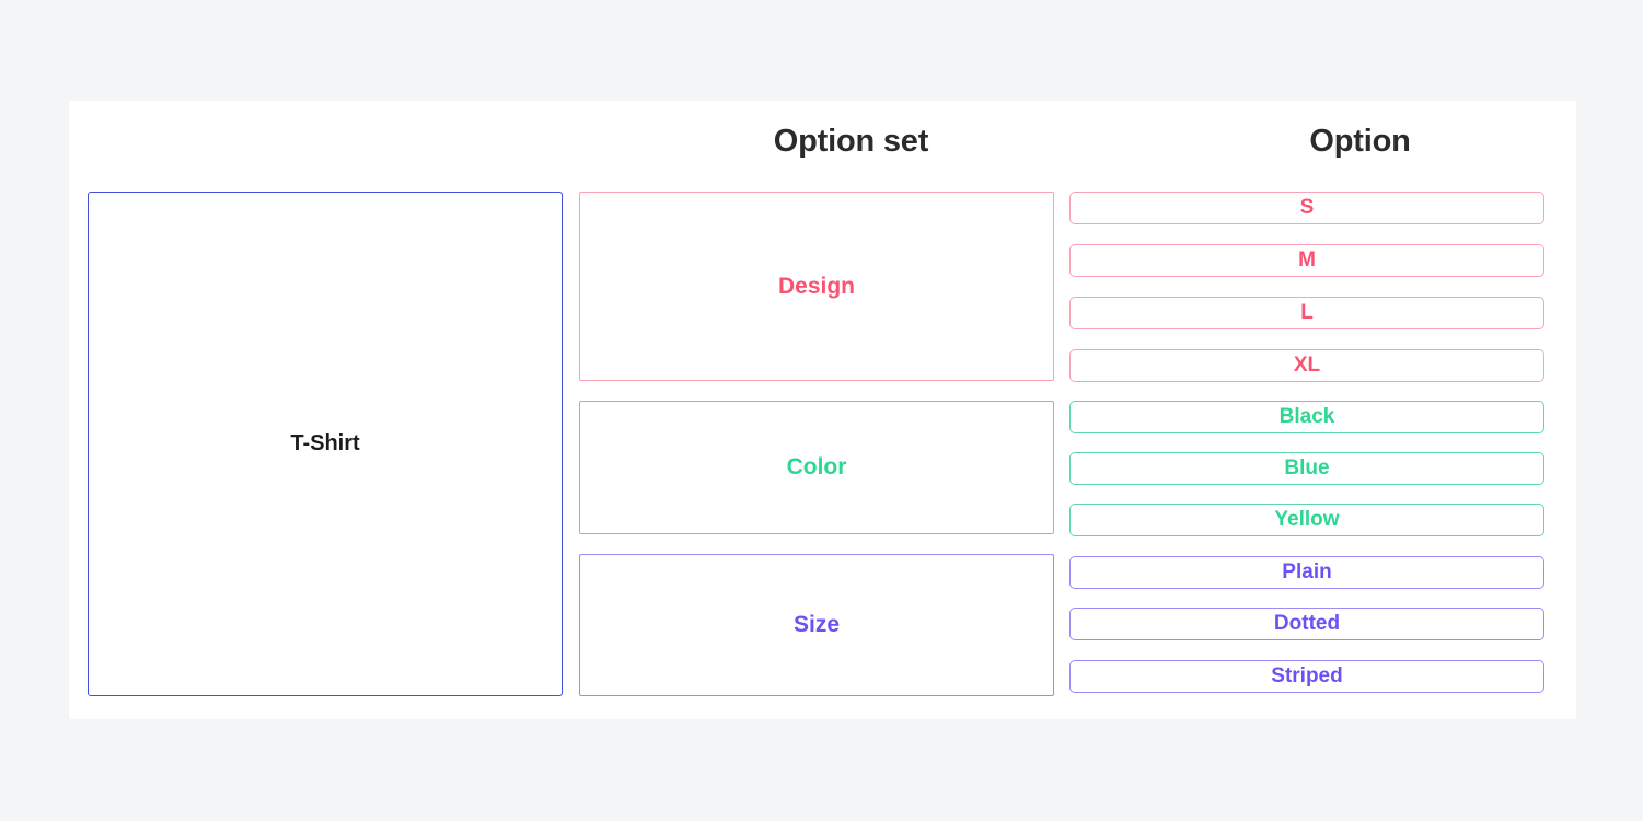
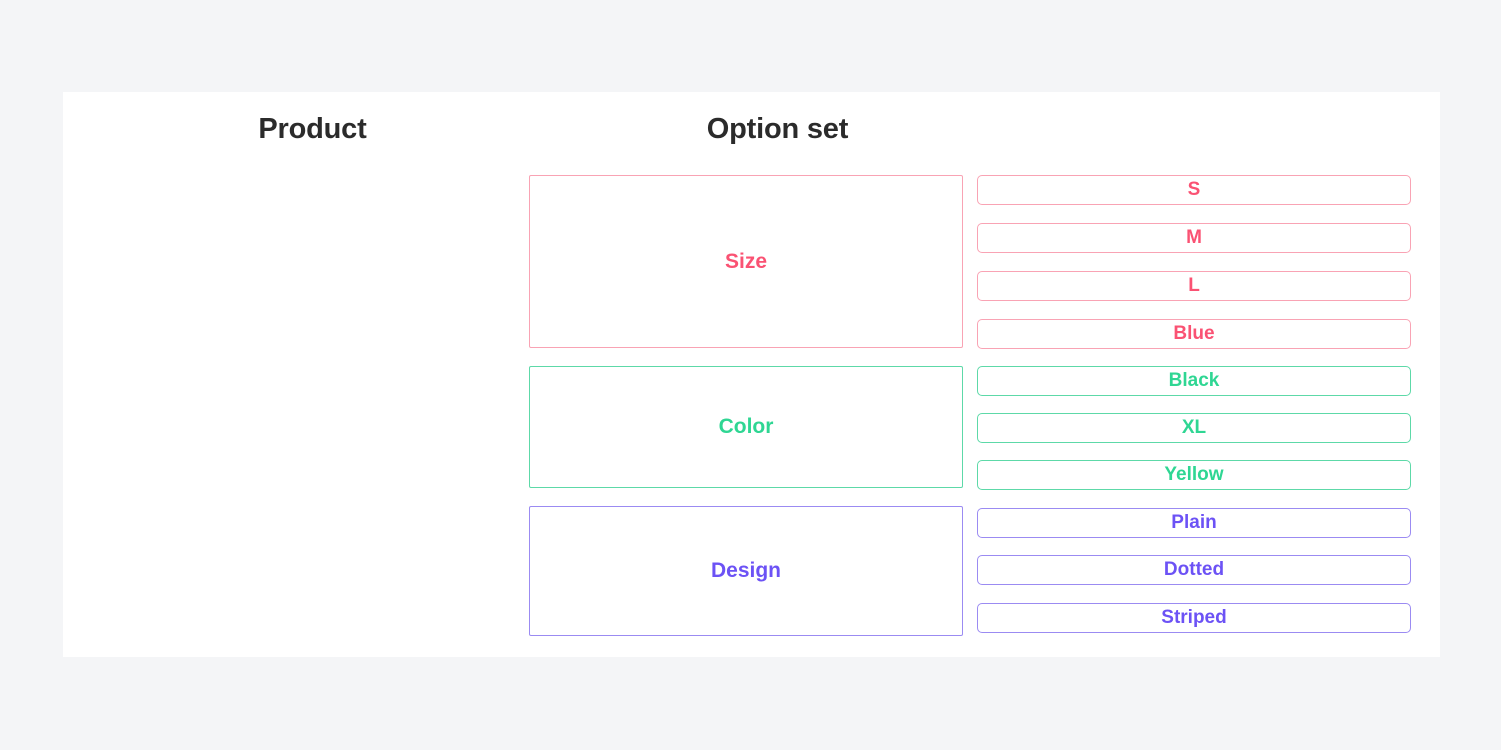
+ Product
  Option set
- Option
- T-Shirt
- Design
+ Size
  Color
- Size
+ Design
  S
  M
  L
- XL
+ Blue
  Black
- Blue
+ XL
  Yellow
  Plain
  Dotted
  Striped
